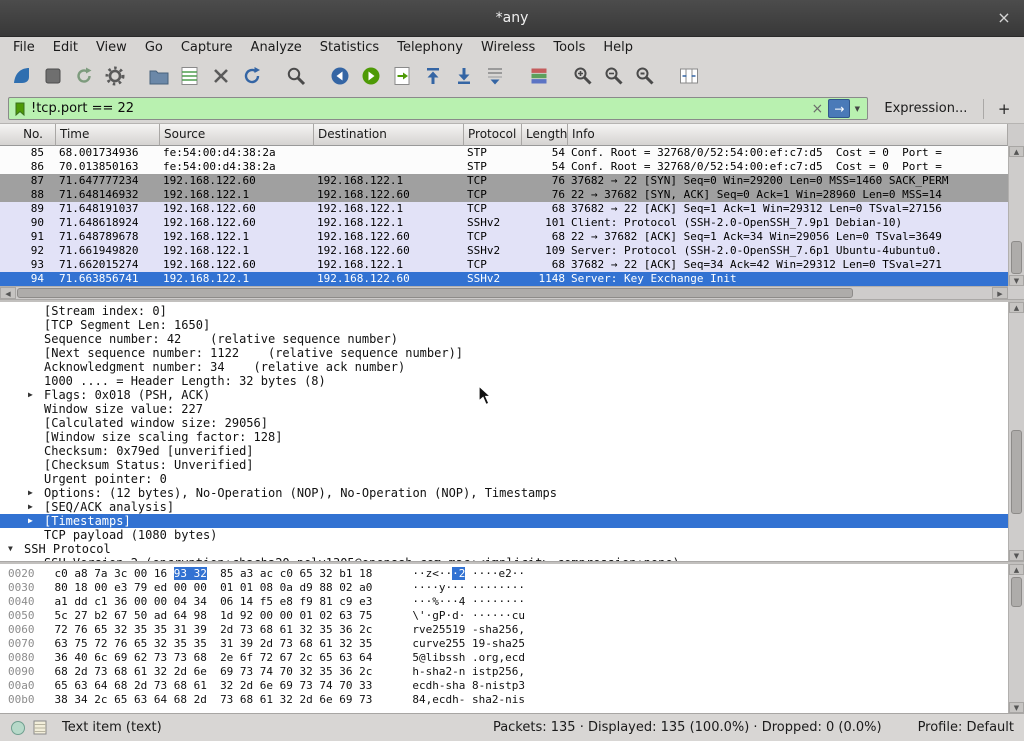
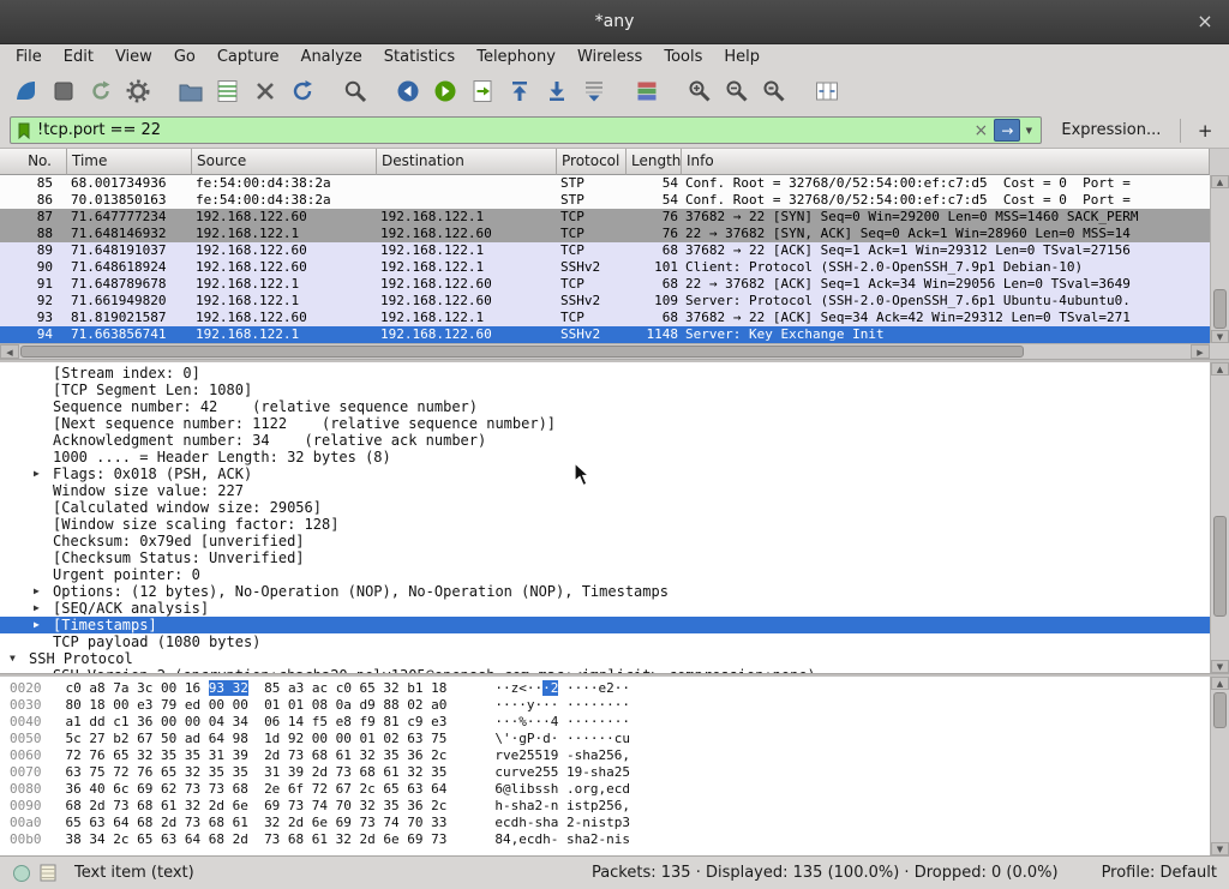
  *any
  ×
  File
  Edit
  View
  Go
  Capture
  Analyze
  Statistics
  Telephony
  Wireless
  Tools
  Help
  !tcp.port == 22
  ×
  →
  ▼
  Expression...
  +
  No.
  Time
  Source
  Destination
  Protocol
  Length
  Info
  85
  68.001734936
  fe:54:00:d4:38:2a
  STP
  54
  Conf. Root = 32768/0/52:54:00:ef:c7:d5 Cost = 0 Port =
  86
  70.013850163
  fe:54:00:d4:38:2a
  STP
  54
  Conf. Root = 32768/0/52:54:00:ef:c7:d5 Cost = 0 Port =
  87
  71.647777234
  192.168.122.60
  192.168.122.1
  TCP
  76
  37682 → 22 [SYN] Seq=0 Win=29200 Len=0 MSS=1460 SACK_PERM
  88
  71.648146932
  192.168.122.1
  192.168.122.60
  TCP
  76
  22 → 37682 [SYN, ACK] Seq=0 Ack=1 Win=28960 Len=0 MSS=14
  89
  71.648191037
  192.168.122.60
  192.168.122.1
  TCP
  68
  37682 → 22 [ACK] Seq=1 Ack=1 Win=29312 Len=0 TSval=27156
  90
  71.648618924
  192.168.122.60
  192.168.122.1
  SSHv2
  101
  Client: Protocol (SSH-2.0-OpenSSH_7.9p1 Debian-10)
  91
  71.648789678
  192.168.122.1
  192.168.122.60
  TCP
  68
  22 → 37682 [ACK] Seq=1 Ack=34 Win=29056 Len=0 TSval=3649
  92
  71.661949820
  192.168.122.1
  192.168.122.60
  SSHv2
  109
  Server: Protocol (SSH-2.0-OpenSSH_7.6p1 Ubuntu-4ubuntu0.
  93
- 71.662015274
+ 81.819021587
  192.168.122.60
  192.168.122.1
  TCP
  68
  37682 → 22 [ACK] Seq=34 Ack=42 Win=29312 Len=0 TSval=271
  94
  71.663856741
  192.168.122.1
  192.168.122.60
  SSHv2
  1148
  Server: Key Exchange Init
  ▲
  ▼
  ◀
  ▶
  [Stream index: 0]
- [TCP Segment Len: 1650]
+ [TCP Segment Len: 1080]
  Sequence number: 42 (relative sequence number)
  [Next sequence number: 1122 (relative sequence number)]
  Acknowledgment number: 34 (relative ack number)
  1000 .... = Header Length: 32 bytes (8)
  ▶
  Flags: 0x018 (PSH, ACK)
  Window size value: 227
  [Calculated window size: 29056]
  [Window size scaling factor: 128]
  Checksum: 0x79ed [unverified]
  [Checksum Status: Unverified]
  Urgent pointer: 0
  ▶
  Options: (12 bytes), No-Operation (NOP), No-Operation (NOP), Timestamps
  ▶
  [SEQ/ACK analysis]
  ▶
  [Timestamps]
  TCP payload (1080 bytes)
  ▼
  SSH Protocol
  ▲
  ▼
  0020 c0 a8 7a 3c 00 16 93 32 85 a3 ac c0 65 32 b1 18 ··z<···2 ····e2··
  0030 80 18 00 e3 79 ed 00 00 01 01 08 0a d9 88 02 a0 ····y··· ········
  0040 a1 dd c1 36 00 00 04 34 06 14 f5 e8 f9 81 c9 e3 ···%···4 ········
  0050 5c 27 b2 67 50 ad 64 98 1d 92 00 00 01 02 63 75 \'·gP·d· ······cu
  0060 72 76 65 32 35 35 31 39 2d 73 68 61 32 35 36 2c rve25519 -sha256,
  0070 63 75 72 76 65 32 35 35 31 39 2d 73 68 61 32 35 curve255 19-sha25
- 0080 36 40 6c 69 62 73 73 68 2e 6f 72 67 2c 65 63 64 5@libssh .org,ecd
+ 0080 36 40 6c 69 62 73 73 68 2e 6f 72 67 2c 65 63 64 6@libssh .org,ecd
  0090 68 2d 73 68 61 32 2d 6e 69 73 74 70 32 35 36 2c h-sha2-n istp256,
- 00a0 65 63 64 68 2d 73 68 61 32 2d 6e 69 73 74 70 33 ecdh-sha 8-nistp3
+ 00a0 65 63 64 68 2d 73 68 61 32 2d 6e 69 73 74 70 33 ecdh-sha 2-nistp3
  00b0 38 34 2c 65 63 64 68 2d 73 68 61 32 2d 6e 69 73 84,ecdh- sha2-nis
  ▲
  ▼
  Text item (text)
  Packets: 135 · Displayed: 135 (100.0%) · Dropped: 0 (0.0%)
  Profile: Default
